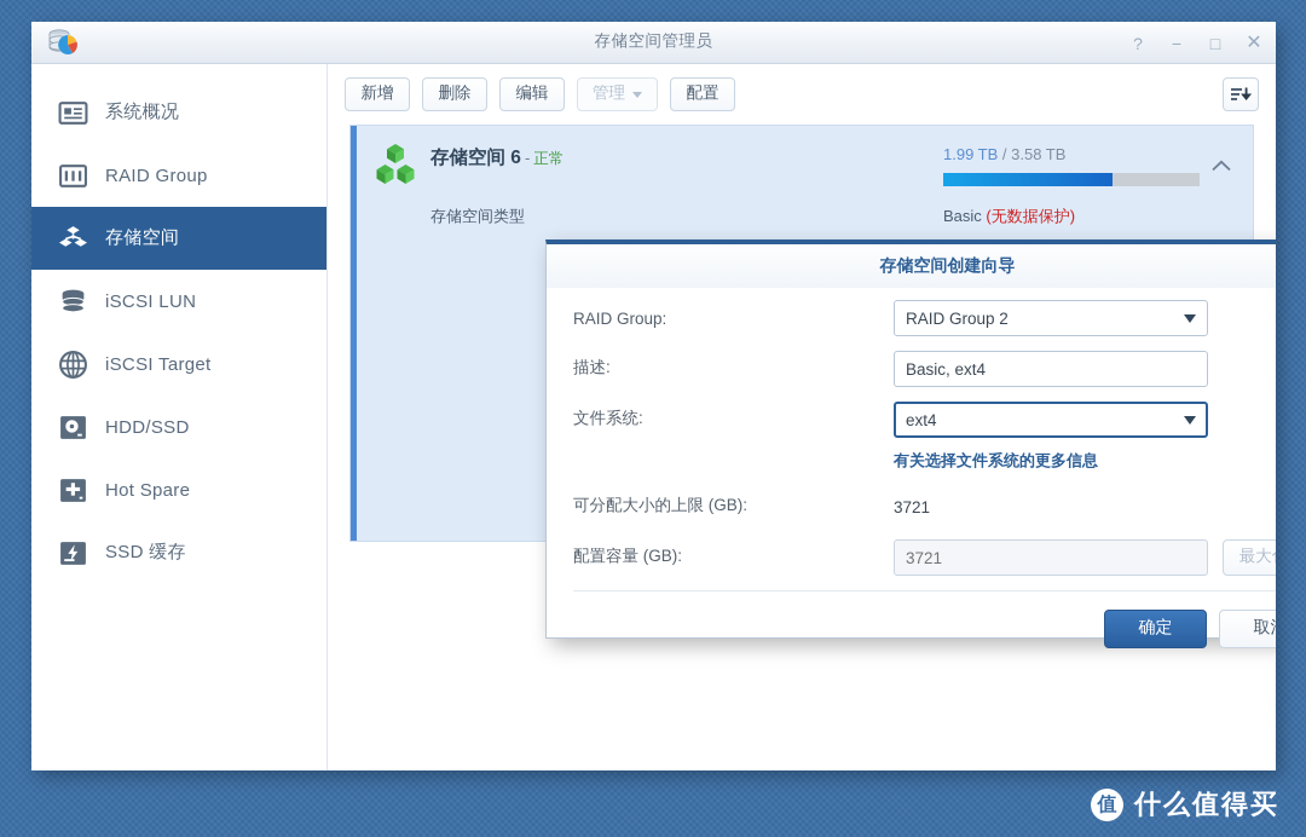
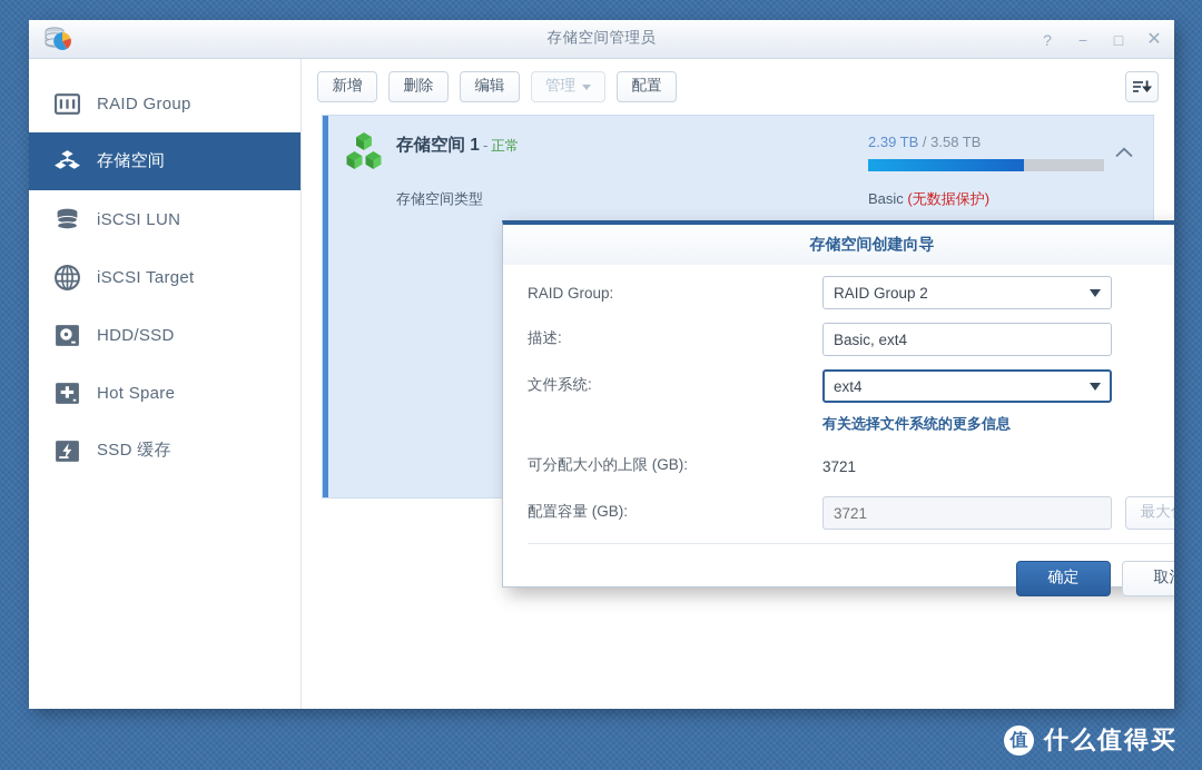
  存储空间管理员
  ?
  −
  □
  ✕
- 系统概况
  RAID Group
  存储空间
  iSCSI LUN
  iSCSI Target
  HDD/SSD
  Hot Spare
  SSD 缓存
  新增
  删除
  编辑
  管理
  配置
- 存储空间 6 - 正常
+ 存储空间 1 - 正常
- 1.99 TB / 3.58 TB
+ 2.39 TB / 3.58 TB
  存储空间类型
  Basic (无数据保护)
  存储空间创建向导
  RAID Group:
  RAID Group 2
  描述:
  Basic, ext4
  文件系统:
  ext4
  有关选择文件系统的更多信息
  可分配大小的上限 (GB):
  3721
  配置容量 (GB):
  3721
  确定
  值
  什么值得买
